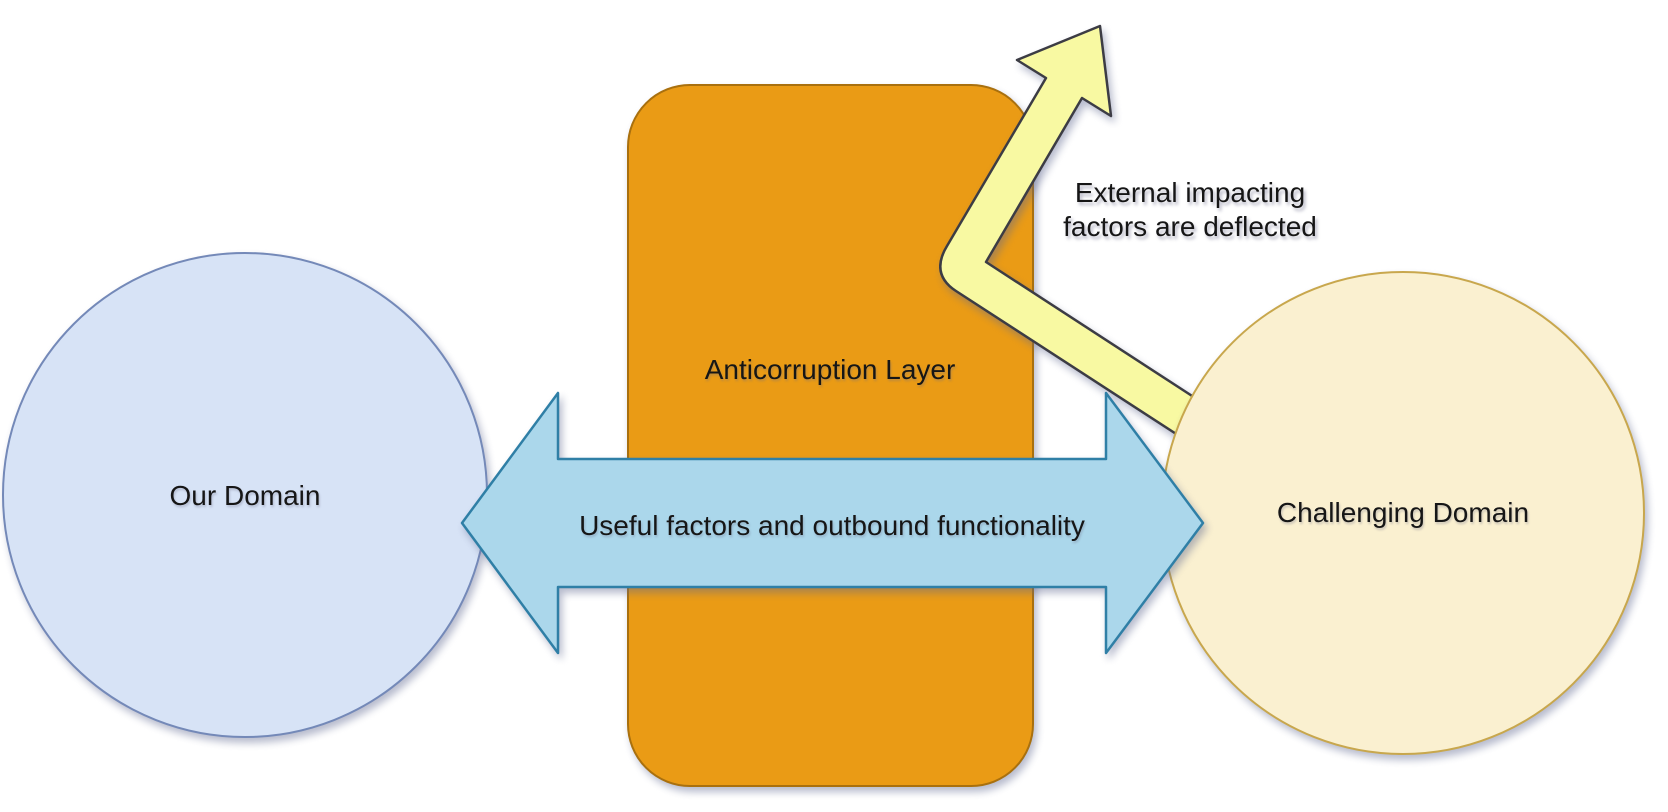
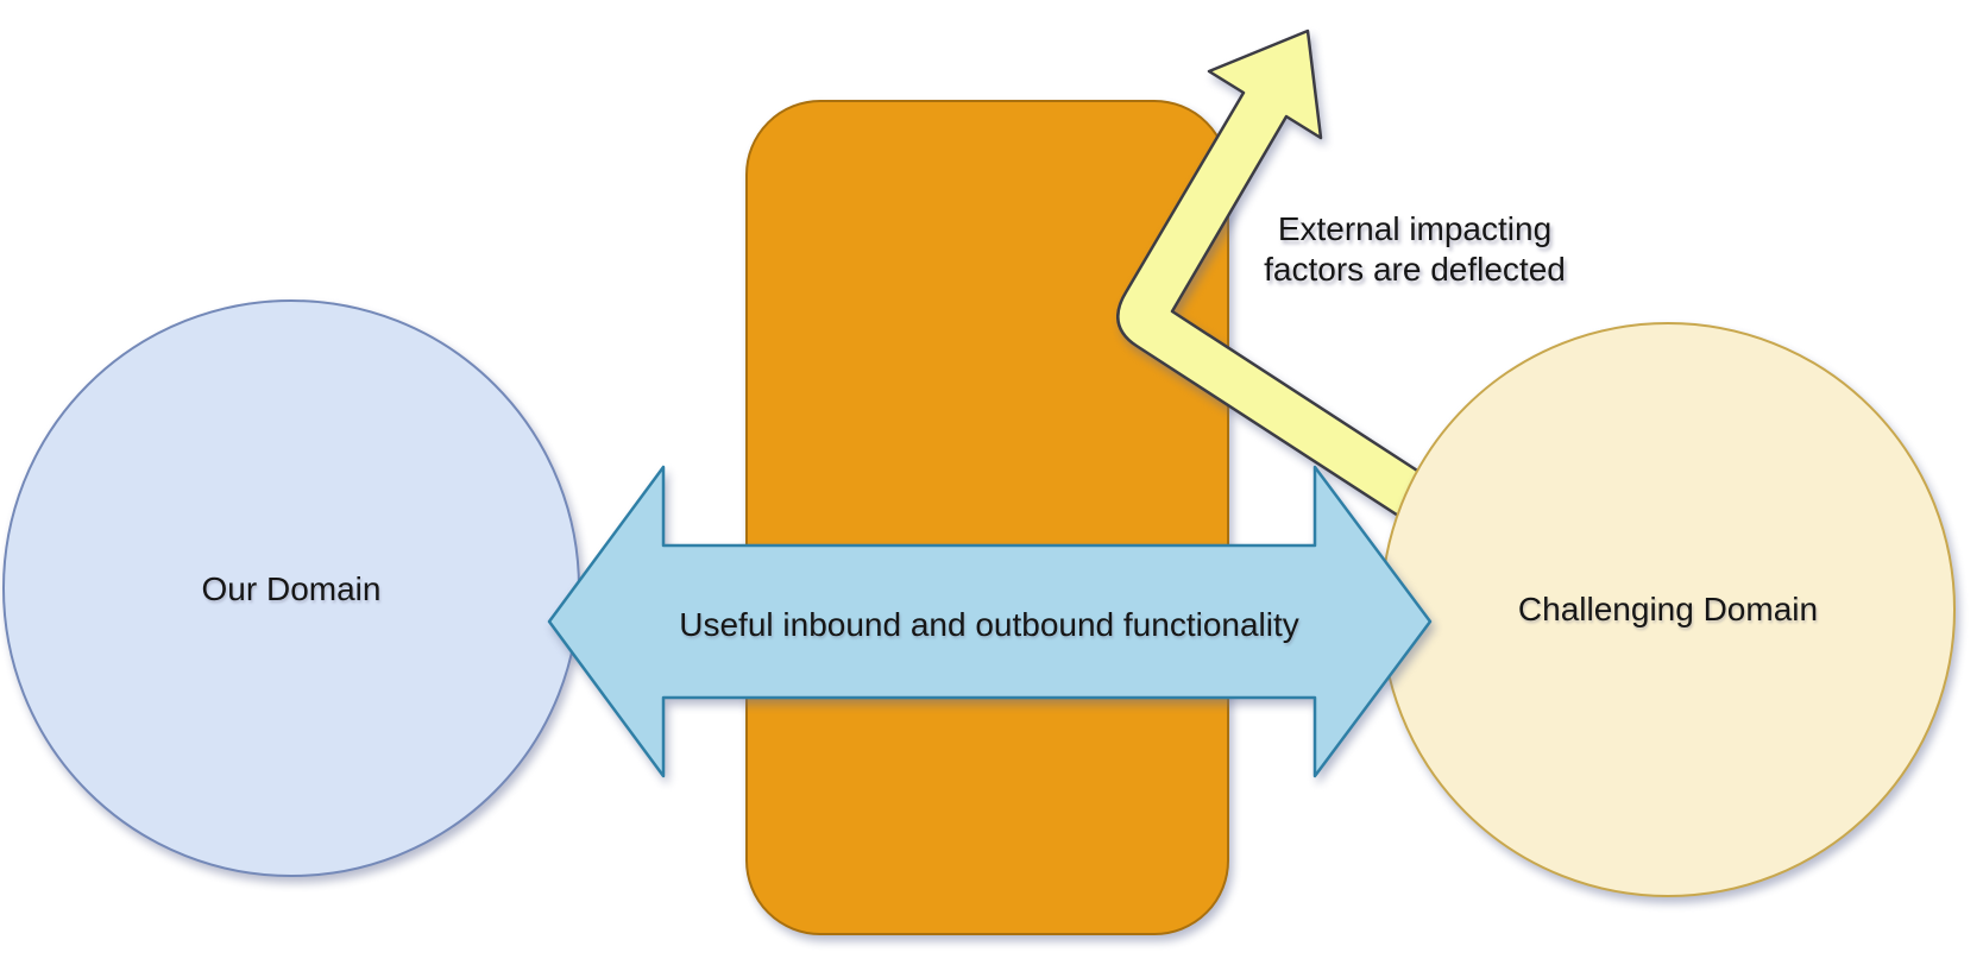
  Our Domain
- Anticorruption Layer
  Challenging Domain
- Useful factors and outbound functionality
+ Useful inbound and outbound functionality
  External impacting
  factors are deflected
